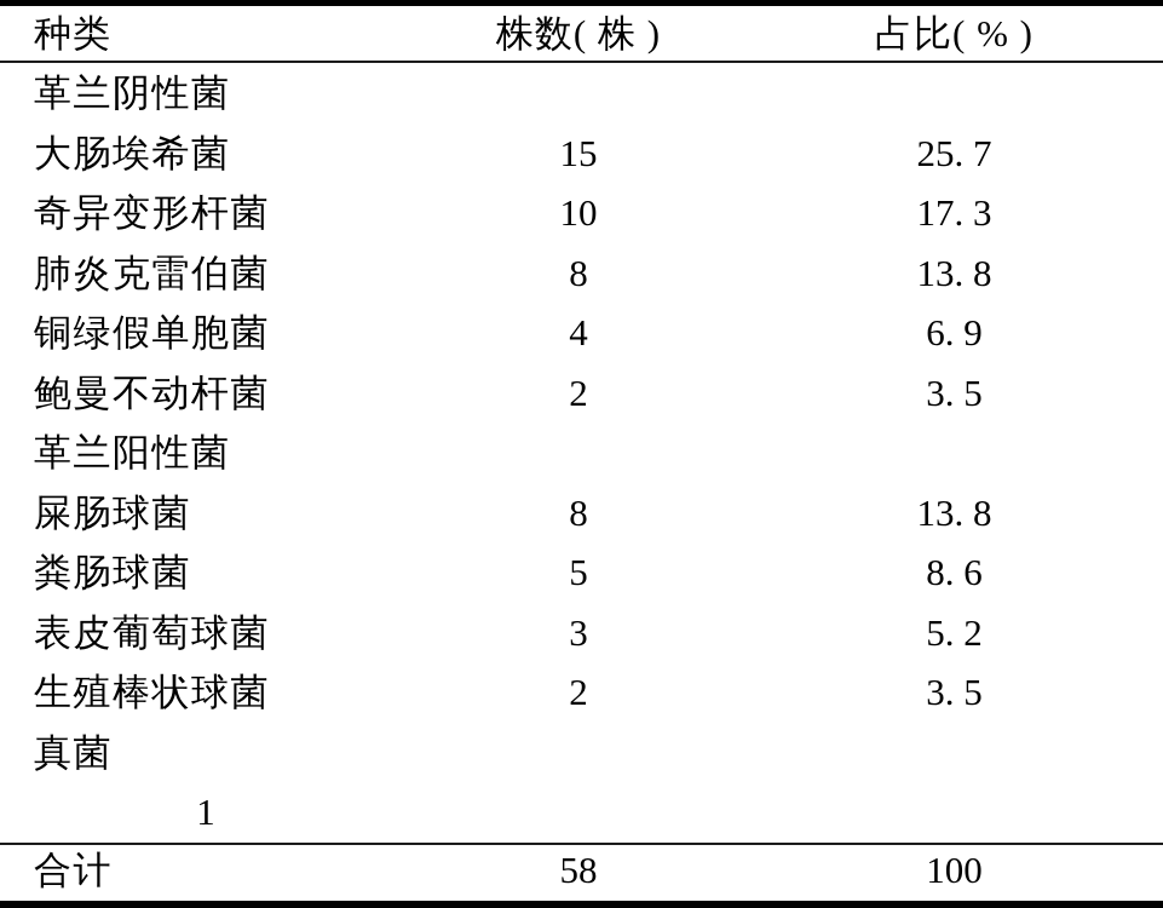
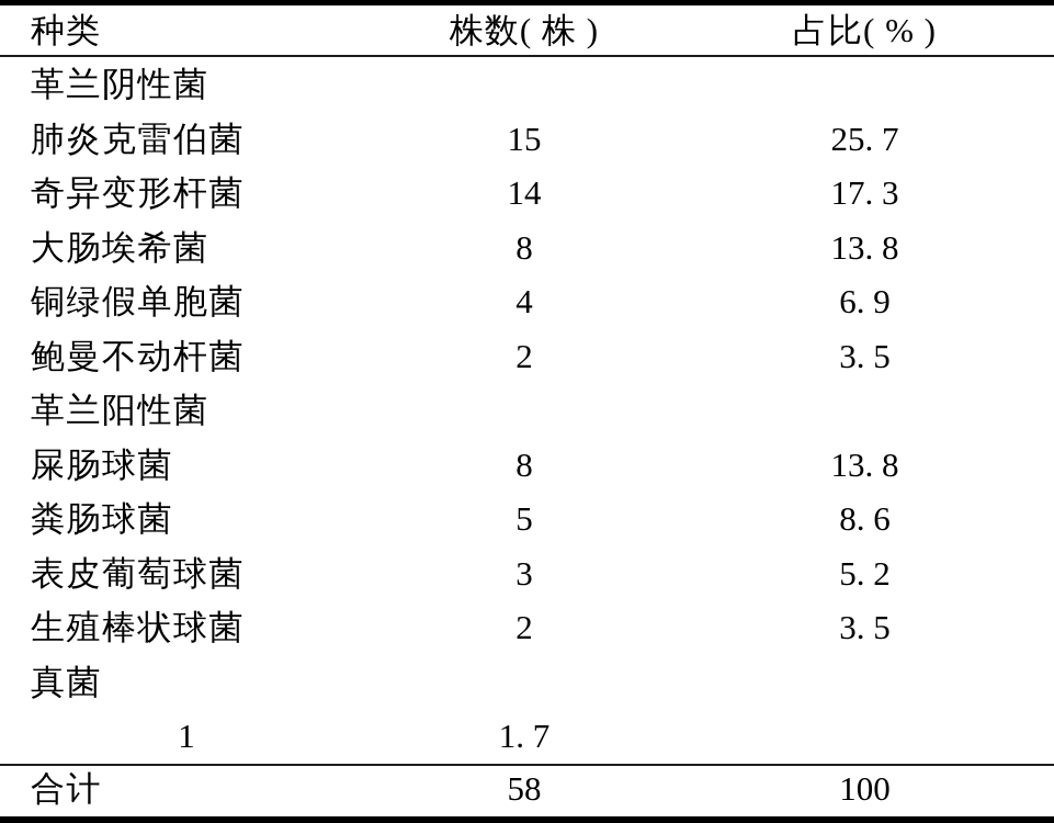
  种类
  株数( 株 )
  占比( % )
  革兰阴性菌
- 大肠埃希菌
+ 肺炎克雷伯菌
  15
  25. 7
  奇异变形杆菌
- 10
+ 14
  17. 3
- 肺炎克雷伯菌
+ 大肠埃希菌
  8
  13. 8
  铜绿假单胞菌
  4
  6. 9
  鲍曼不动杆菌
  2
  3. 5
  革兰阳性菌
  屎肠球菌
  8
  13. 8
  粪肠球菌
  5
  8. 6
  表皮葡萄球菌
  3
  5. 2
  生殖棒状球菌
  2
  3. 5
  真菌
  1
+ 1. 7
  合计
  58
  100
